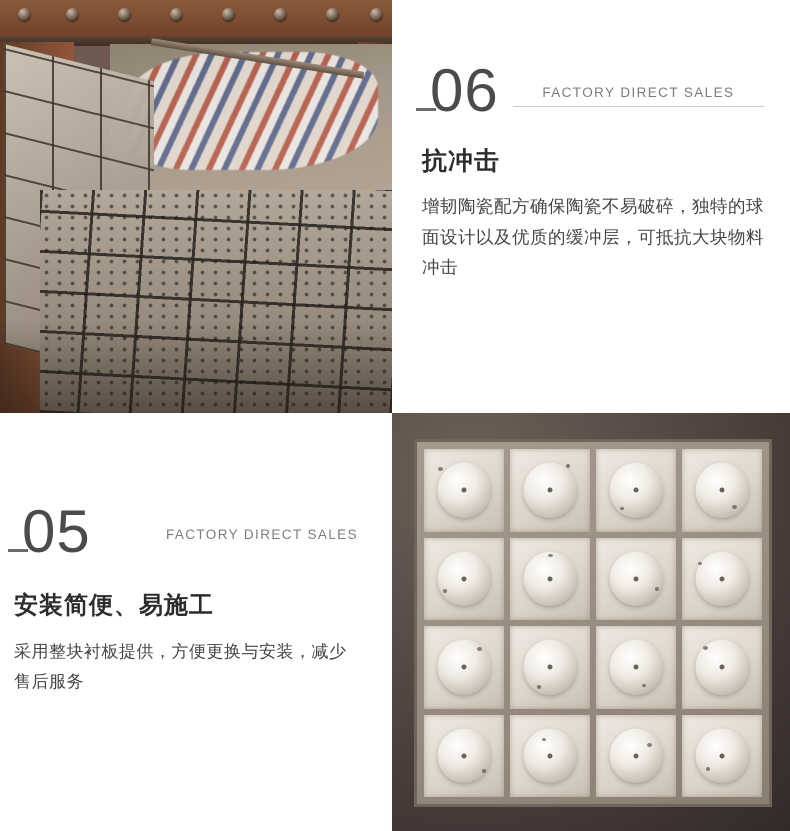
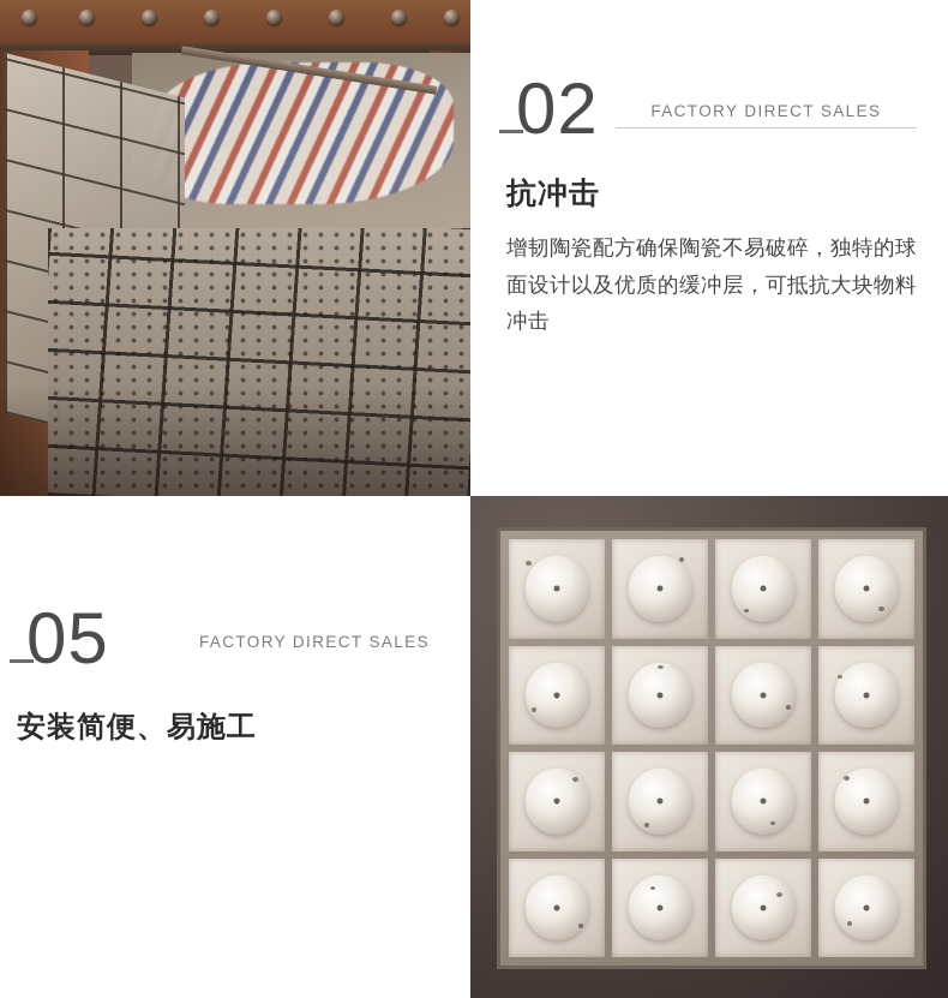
- 06
+ 02
  FACTORY DIRECT SALES
  抗冲击
  增韧陶瓷配方确保陶瓷不易破碎，独特的球面设计以及优质的缓冲层，可抵抗大块物料冲击
  05
  FACTORY DIRECT SALES
  安装简便、易施工
- 采用整块衬板提供，方便更换与安装，减少售后服务
